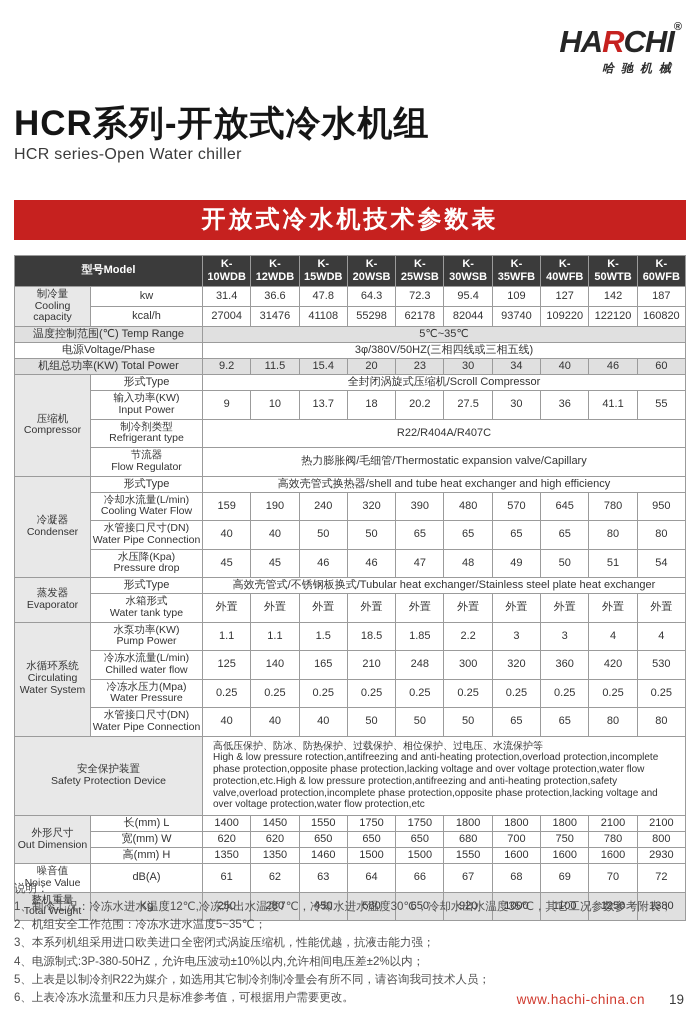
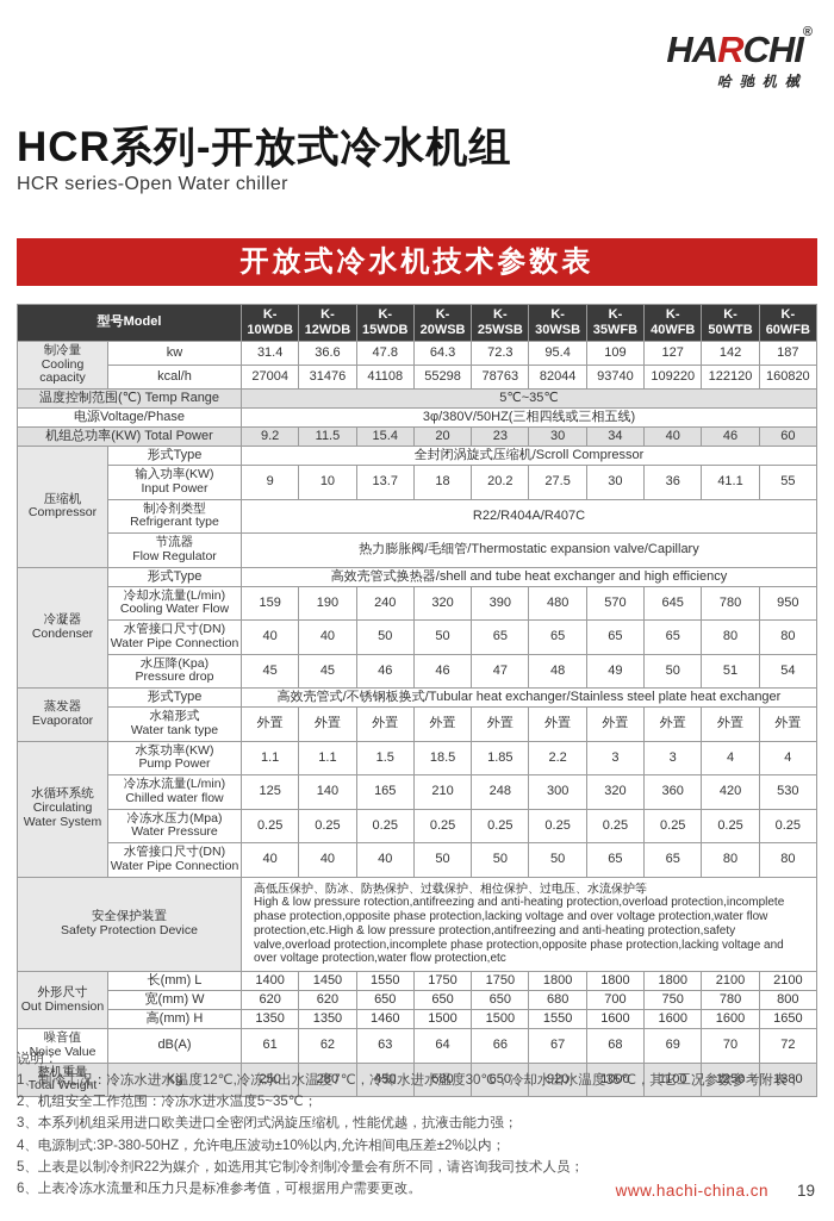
  HARCHI®
  哈驰机械
  HCR系列-开放式冷水机组
  HCR series-Open Water chiller
  开放式冷水机技术参数表
  型号Model	K-10WDB	K-12WDB	K-15WDB	K-20WSB	K-25WSB	K-30WSB	K-35WFB	K-40WFB	K-50WTB	K-60WFB
  制冷量 Cooling capacity	kw	31.4	36.6	47.8	64.3	72.3	95.4	109	127	142	187
- kcal/h	27004	31476	41108	55298	62178	82044	93740	109220	122120	160820
+ kcal/h	27004	31476	41108	55298	78763	82044	93740	109220	122120	160820
  温度控制范围(℃) Temp Range	5℃~35℃
  电源Voltage/Phase	3φ/380V/50HZ(三相四线或三相五线)
  机组总功率(KW) Total Power	9.2	11.5	15.4	20	23	30	34	40	46	60
  压缩机 Compressor	形式Type	全封闭涡旋式压缩机/Scroll Compressor
  输入功率(KW) Input Power	9	10	13.7	18	20.2	27.5	30	36	41.1	55
  制冷剂类型 Refrigerant type	R22/R404A/R407C
  节流器 Flow Regulator	热力膨胀阀/毛细管/Thermostatic expansion valve/Capillary
  冷凝器 Condenser	形式Type	高效壳管式换热器/shell and tube heat exchanger and high efficiency
  冷却水流量(L/min) Cooling Water Flow	159	190	240	320	390	480	570	645	780	950
  水管接口尺寸(DN) Water Pipe Connection	40	40	50	50	65	65	65	65	80	80
  水压降(Kpa) Pressure drop	45	45	46	46	47	48	49	50	51	54
  蒸发器 Evaporator	形式Type	高效壳管式/不锈钢板换式/Tubular heat exchanger/Stainless steel plate heat exchanger
  水箱形式 Water tank type	外置	外置	外置	外置	外置	外置	外置	外置	外置	外置
  水循环系统 Circulating Water System	水泵功率(KW) Pump Power	1.1	1.1	1.5	18.5	1.85	2.2	3	3	4	4
  冷冻水流量(L/min) Chilled water flow	125	140	165	210	248	300	320	360	420	530
  冷冻水压力(Mpa) Water Pressure	0.25	0.25	0.25	0.25	0.25	0.25	0.25	0.25	0.25	0.25
  水管接口尺寸(DN) Water Pipe Connection	40	40	40	50	50	50	65	65	80	80
  安全保护装置 Safety Protection Device	高低压保护、防冰、防热保护、过载保护、相位保护、过电压、水流保护等 High & low pressure rotection,antifreezing and anti-heating protection,overload protection,incomplete phase protection,opposite phase protection,lacking voltage and over voltage protection,water flow protection,etc.High & low pressure protection,antifreezing and anti-heating protection,safety valve,overload protection,incomplete phase protection,opposite phase protection,lacking voltage and over voltage protection,water flow protection,etc
  外形尺寸 Out Dimension	长(mm) L	1400	1450	1550	1750	1750	1800	1800	1800	2100	2100
  宽(mm) W	620	620	650	650	650	680	700	750	780	800
- 高(mm) H	1350	1350	1460	1500	1500	1550	1600	1600	1600	2930
+ 高(mm) H	1350	1350	1460	1500	1500	1550	1600	1600	1600	1650
  噪音值 Noise Value	dB(A)	61	62	63	64	66	67	68	69	70	72
  整机重量 Total Weight	Kg	250	280	450	580	650	920	1000	1100	1250	1380
  说明：
  1、制冷工况：冷冻水进水温度12℃,冷冻水出水温度7℃，冷却水进水温度30℃，冷却水出水温度35℃，其它工况参数参考附表；
  2、机组安全工作范围：冷冻水进水温度5~35℃；
  3、本系列机组采用进口欧美进口全密闭式涡旋压缩机，性能优越，抗液击能力强；
  4、电源制式:3P-380-50HZ，允许电压波动±10%以内,允许相间电压差±2%以内；
  5、上表是以制冷剂R22为媒介，如选用其它制冷剂制冷量会有所不同，请咨询我司技术人员；
  6、上表冷冻水流量和压力只是标准参考值，可根据用户需要更改。
  www.hachi-china.cn
  19
